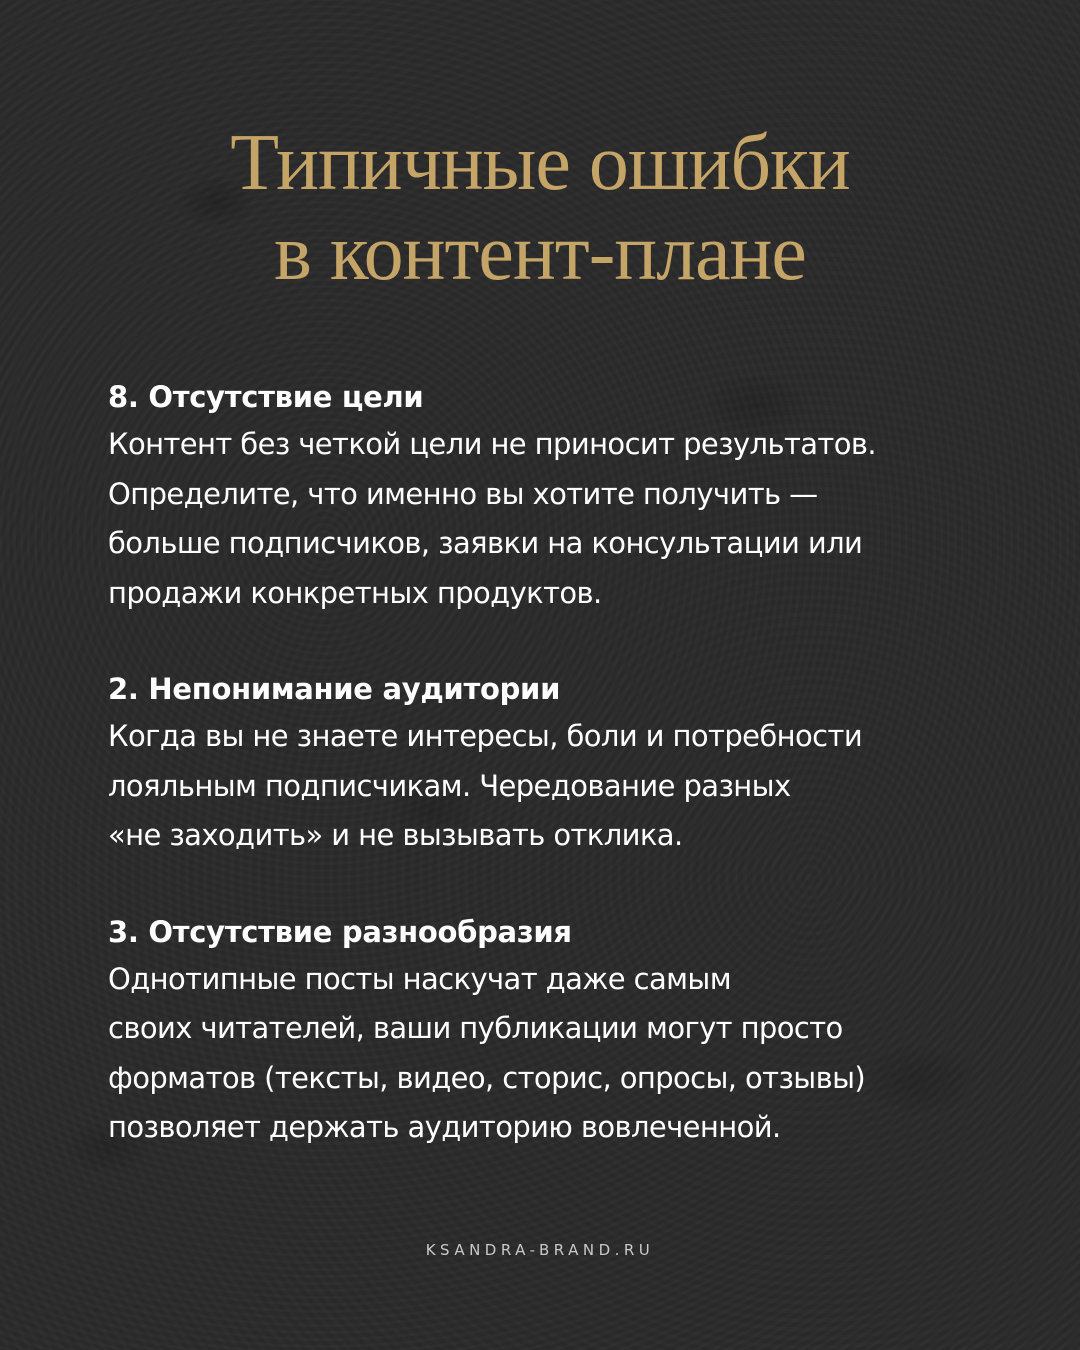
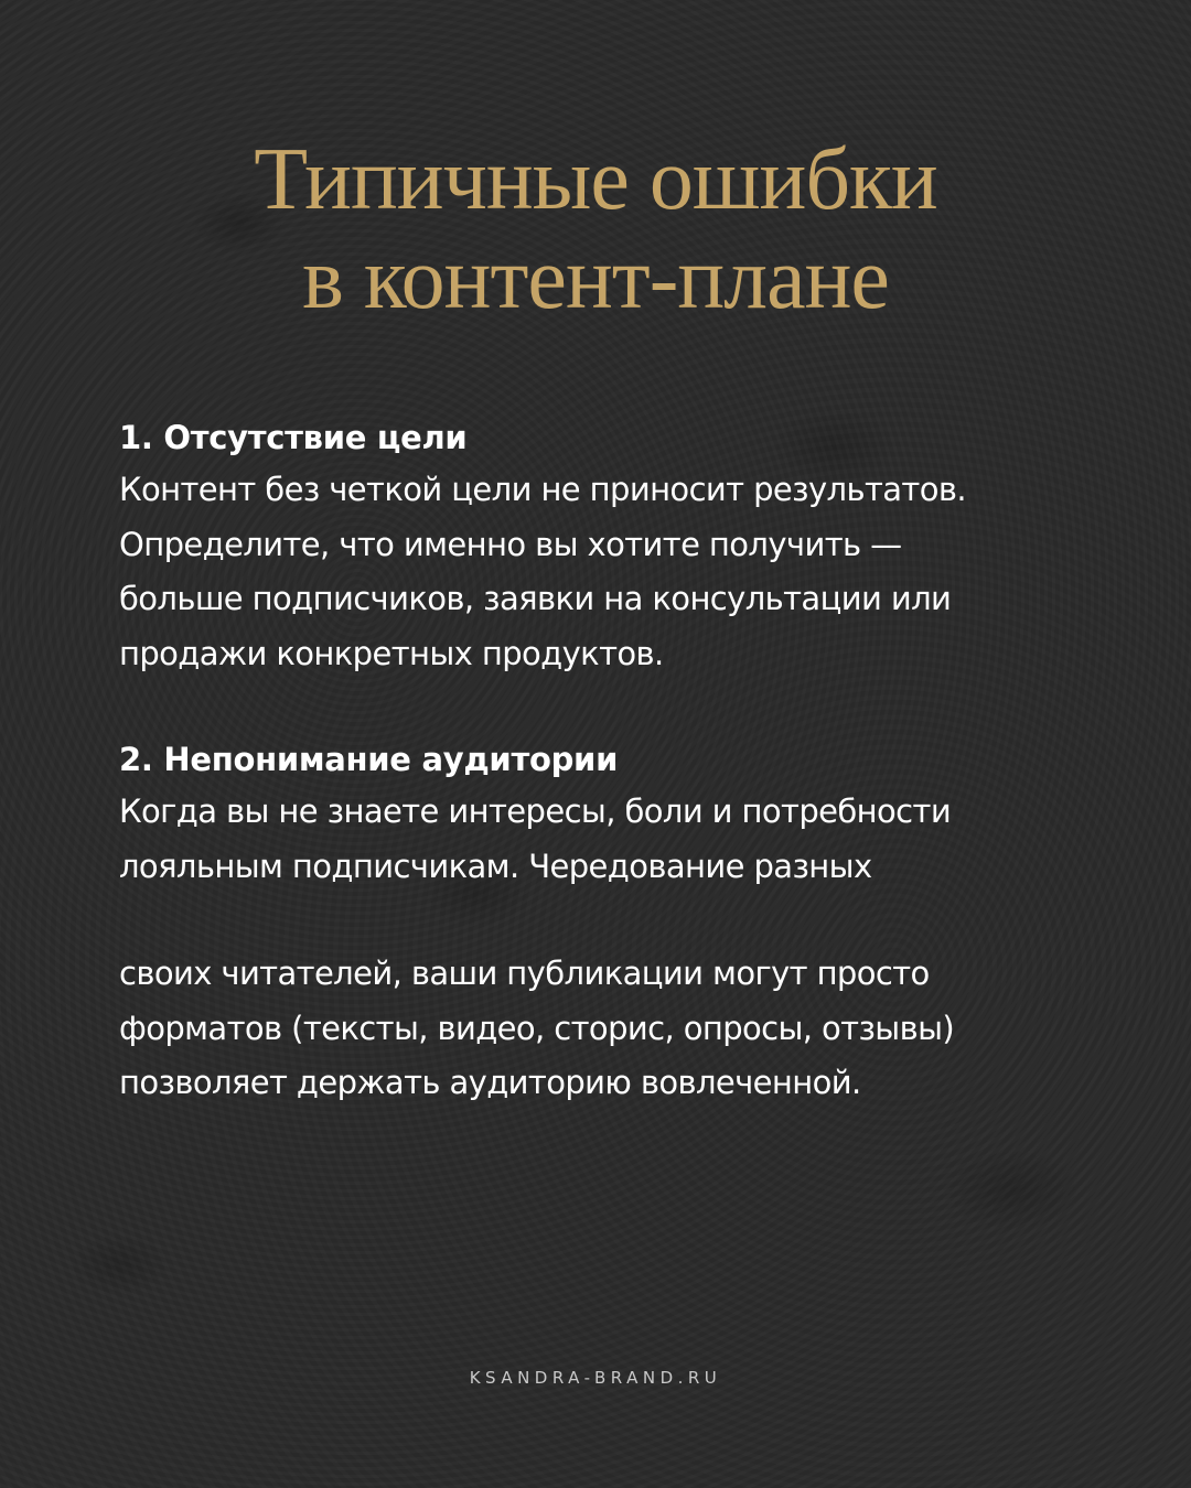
  Типичные ошибки
  в контент-плане
- 8. Отсутствие цели
+ 1. Отсутствие цели
  Контент без четкой цели не приносит результатов.
  Определите, что именно вы хотите получить —
  больше подписчиков, заявки на консультации или
  продажи конкретных продуктов.
  2. Непонимание аудитории
  Когда вы не знаете интересы, боли и потребности
  лояльным подписчикам. Чередование разных
- «не заходить» и не вызывать отклика.
- 3. Отсутствие разнообразия
- Однотипные посты наскучат даже самым
  своих читателей, ваши публикации могут просто
  форматов (тексты, видео, сторис, опросы, отзывы)
  позволяет держать аудиторию вовлеченной.
  KSANDRA-BRAND.RU
